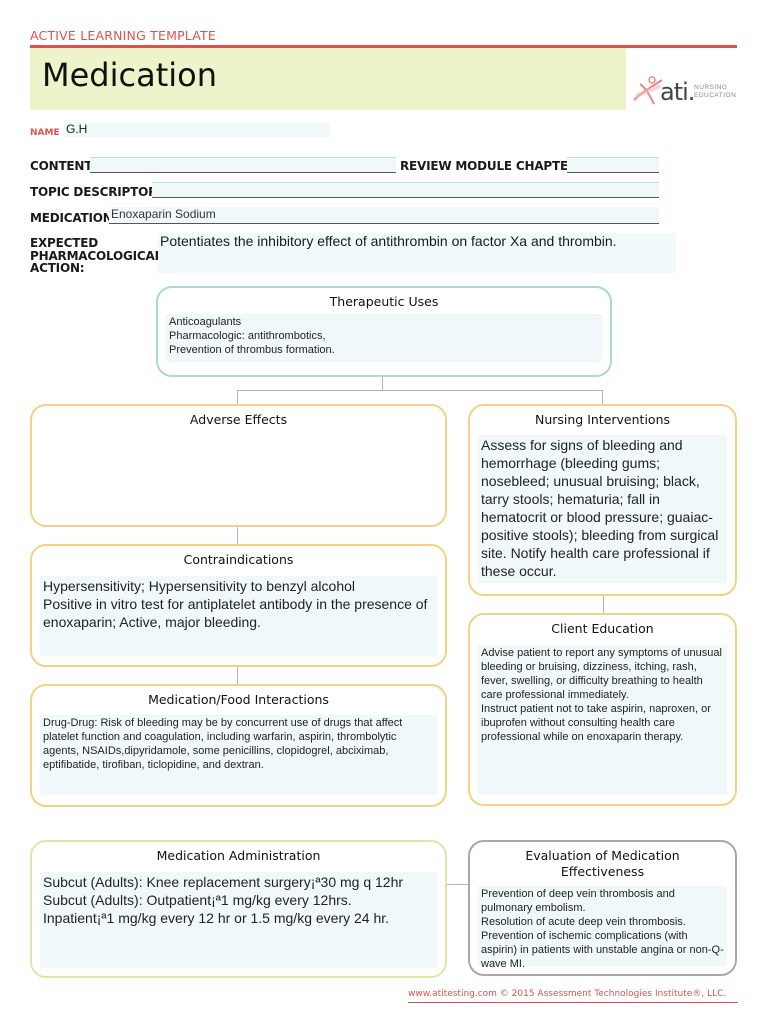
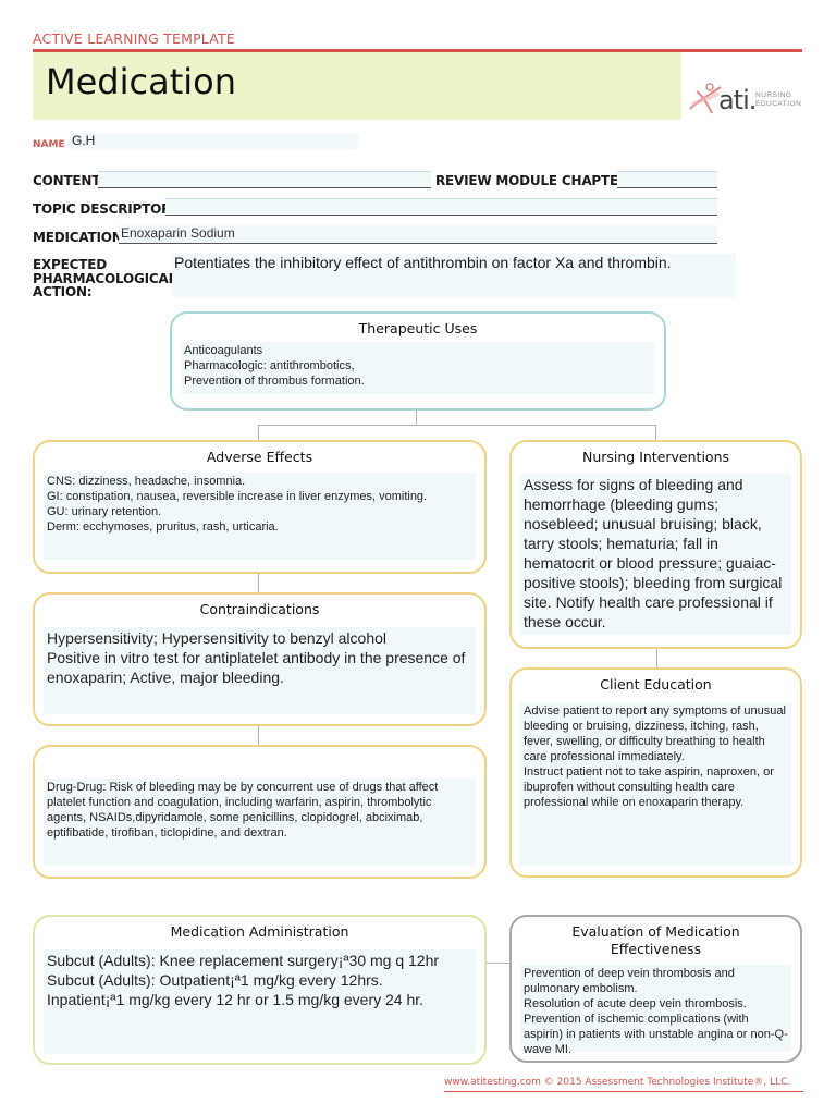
  ACTIVE LEARNING TEMPLATE
  Medication
  ati.
  NAME
  G.H
  CONTENT
  REVIEW MODULE CHAPTE
  TOPIC DESCRIPTO
  MEDICATION
  Enoxaparin Sodium
  EXPECTED
  PHARMACOLOGICA
  ACTION:
  Potentiates the inhibitory effect of antithrombin on factor Xa and thrombin.
  Therapeutic Uses
  Anticoagulants
  Pharmacologic: antithrombotics,
  Prevention of thrombus formation.
  Adverse Effects
+ CNS: dizziness, headache, insomnia.
+ GI: constipation, nausea, reversible increase in liver enzymes, vomiting.
+ GU: urinary retention.
+ Derm: ecchymoses, pruritus, rash, urticaria.
  Nursing Interventions
  Assess for signs of bleeding and hemorrhage (bleeding gums; nosebleed; unusual bruising; black, tarry stools; hematuria; fall in hematocrit or blood pressure; guaiac-positive stools); bleeding from surgical site. Notify health care professional if these occur.
  Contraindications
  Hypersensitivity; Hypersensitivity to benzyl alcohol
  Positive in vitro test for antiplatelet antibody in the presence of enoxaparin; Active, major bleeding.
  Client Education
  Advise patient to report any symptoms of unusual bleeding or bruising, dizziness, itching, rash, fever, swelling, or difficulty breathing to health care professional immediately.
  Instruct patient not to take aspirin, naproxen, or ibuprofen without consulting health care professional while on enoxaparin therapy.
- Medication/Food Interactions
  Drug-Drug: Risk of bleeding may be by concurrent use of drugs that affect platelet function and coagulation, including warfarin, aspirin, thrombolytic agents, NSAIDs,dipyridamole, some penicillins, clopidogrel, abciximab, eptifibatide, tirofiban, ticlopidine, and dextran.
  Medication Administration
  Subcut (Adults): Knee replacement surgery¡ª30 mg q 12hr
  Subcut (Adults): Outpatient¡ª1 mg/kg every 12hrs.
  Inpatient¡ª1 mg/kg every 12 hr or 1.5 mg/kg every 24 hr.
  Evaluation of Medication Effectiveness
  Prevention of deep vein thrombosis and pulmonary embolism.
  Resolution of acute deep vein thrombosis.
  Prevention of ischemic complications (with aspirin) in patients with unstable angina or non-Q-wave MI.
  www.atitesting.com © 2015 Assessment Technologies Institute®, LLC.
